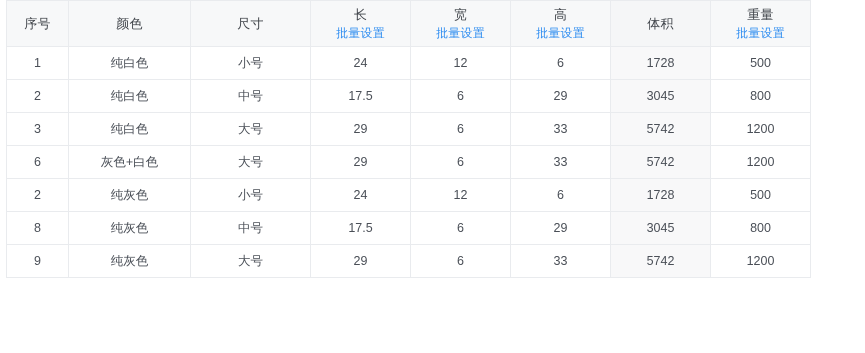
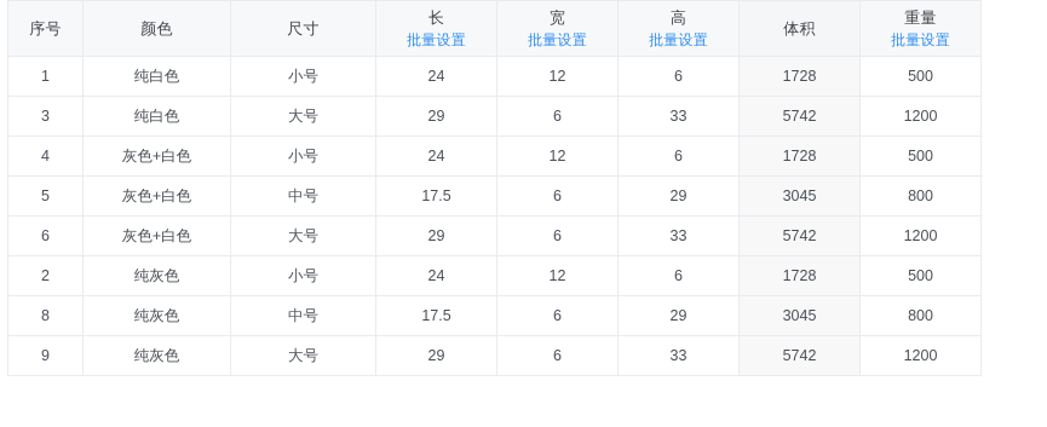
  序号	颜色	尺寸	长批量设置	宽批量设置	高批量设置	体积	重量批量设置
  1	纯白色	小号	24	12	6	1728	500
- 2	纯白色	中号	17.5	6	29	3045	800
  3	纯白色	大号	29	6	33	5742	1200
+ 4	灰色+白色	小号	24	12	6	1728	500
+ 5	灰色+白色	中号	17.5	6	29	3045	800
  6	灰色+白色	大号	29	6	33	5742	1200
  2	纯灰色	小号	24	12	6	1728	500
  8	纯灰色	中号	17.5	6	29	3045	800
  9	纯灰色	大号	29	6	33	5742	1200
